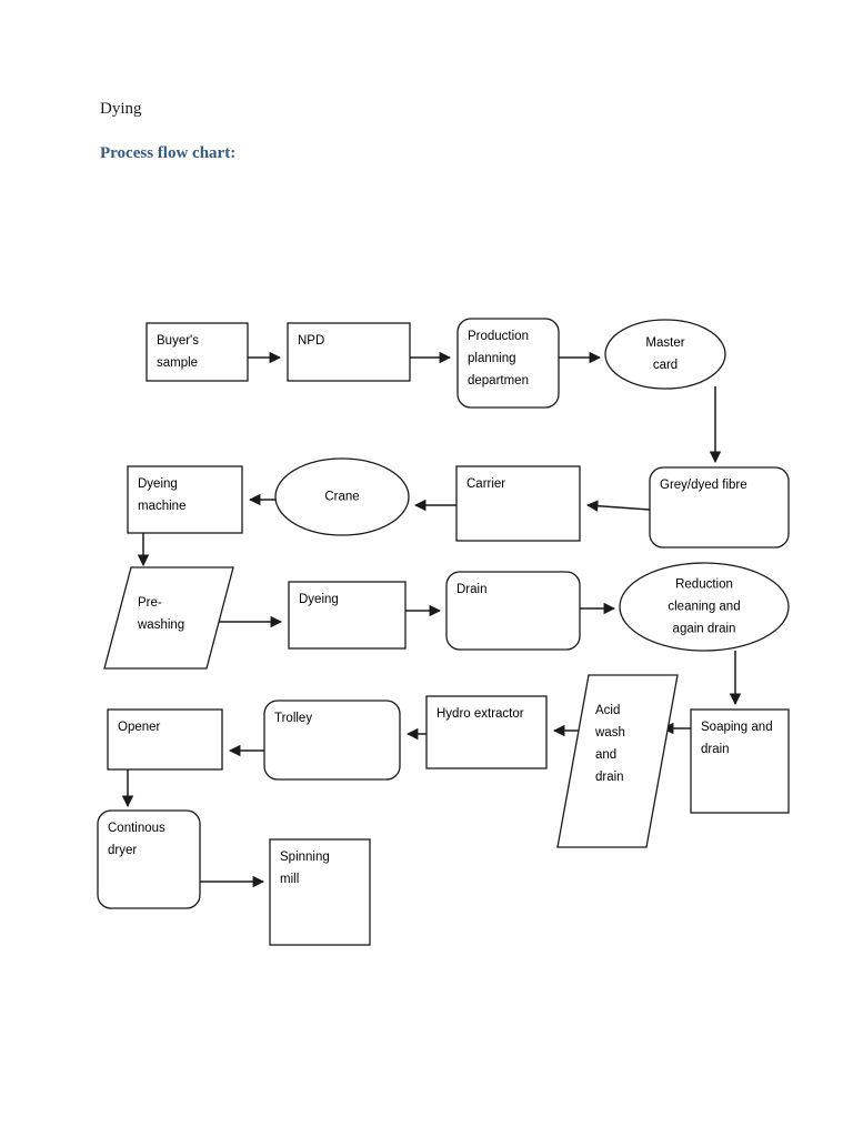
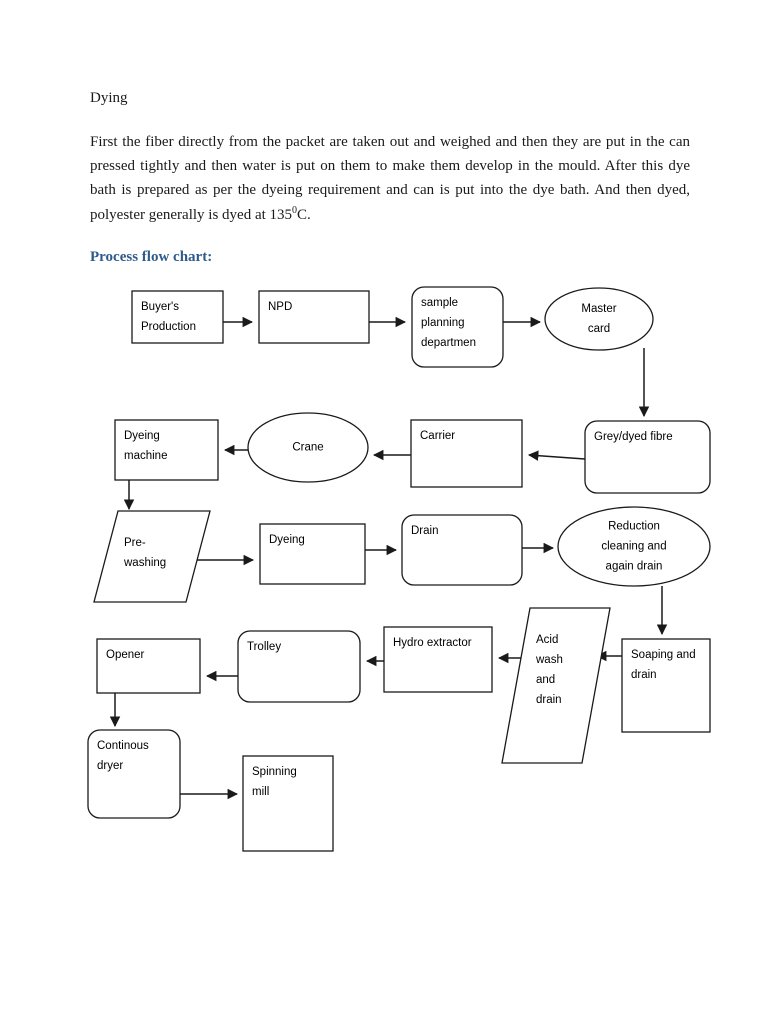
  Dying
+ First the fiber directly from the packet are taken out and weighed and then they are put in the can pressed tightly and then water is put on them to make them develop in the mould. After this dye bath is prepared as per the dyeing requirement and can is put into the dye bath. And then dyed, polyester generally is dyed at 1350C.
  Process flow chart:
- Buyer's sample
+ Buyer's Production
  NPD
- Production planning departmen
+ sample planning departmen
  Master card
  Grey/dyed fibre
  Carrier
  Crane
  Dyeing machine
  Pre- washing
  Dyeing
  Drain
  Reduction cleaning and again drain
  Soaping and drain
  Acid wash and drain
  Hydro extractor
  Trolley
  Opener
  Continous dryer
  Spinning mill
